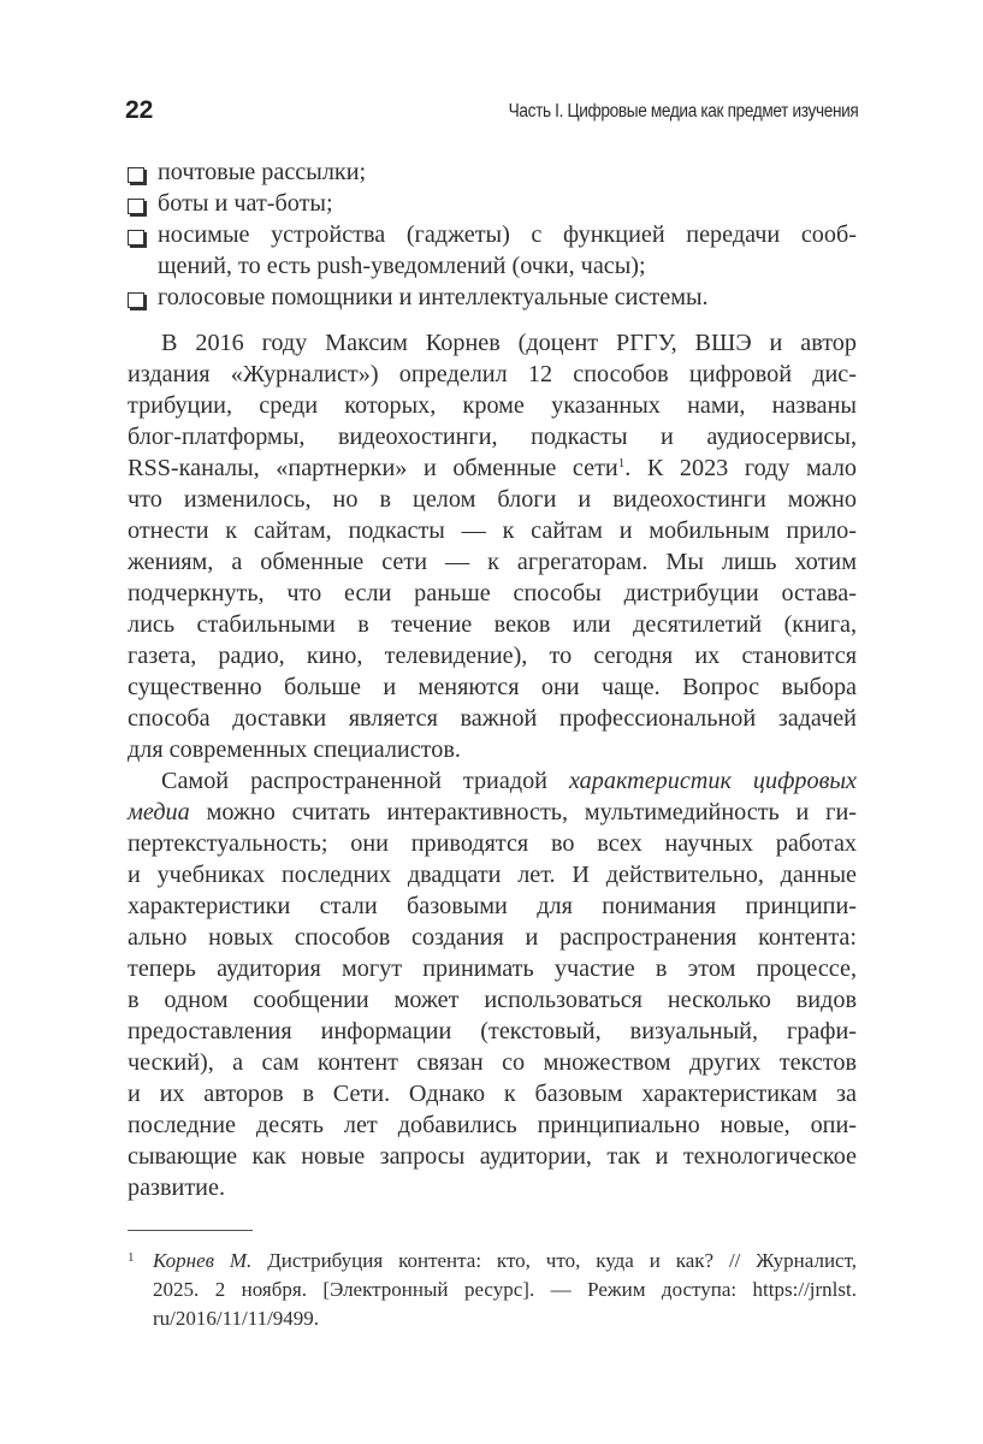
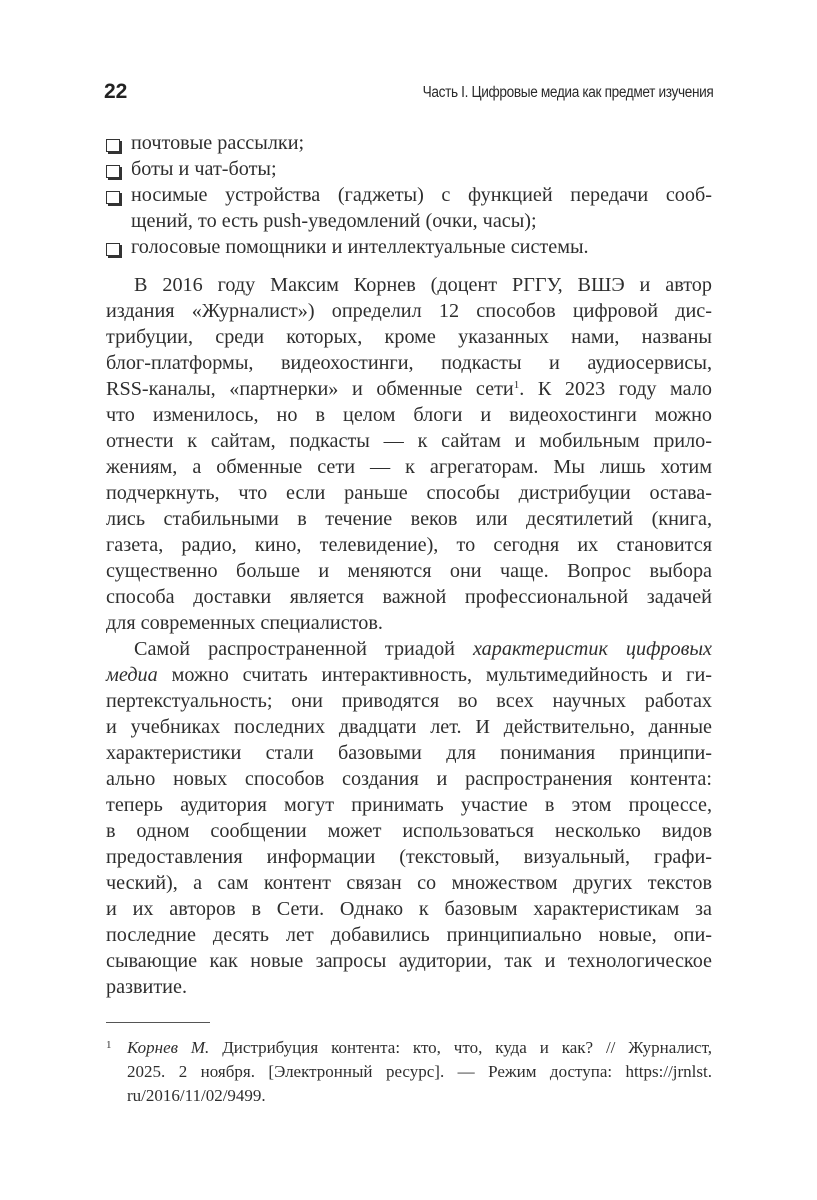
  22
  Часть I. Цифровые медиа как предмет изучения
  почтовые рассылки;
  боты и чат-боты;
  носимые устройства (гаджеты) с функцией передачи сооб-
  щений, то есть push-уведомлений (очки, часы);
  голосовые помощники и интеллектуальные системы.
  В 2016 году Максим Корнев (доцент РГГУ, ВШЭ и автор
  издания «Журналист») определил 12 способов цифровой дис-
  трибуции, среди которых, кроме указанных нами, названы
  блог-платформы, видеохостинги, подкасты и аудиосервисы,
  RSS-каналы, «партнерки» и обменные сети1. К 2023 году мало
  что изменилось, но в целом блоги и видеохостинги можно
  отнести к сайтам, подкасты — к сайтам и мобильным прило-
  жениям, а обменные сети — к агрегаторам. Мы лишь хотим
  подчеркнуть, что если раньше способы дистрибуции остава-
  лись стабильными в течение веков или десятилетий (книга,
  газета, радио, кино, телевидение), то сегодня их становится
  существенно больше и меняются они чаще. Вопрос выбора
  способа доставки является важной профессиональной задачей
  для современных специалистов.
  Самой распространенной триадой характеристик цифровых
  медиа можно считать интерактивность, мультимедийность и ги-
  пертекстуальность; они приводятся во всех научных работах
  и учебниках последних двадцати лет. И действительно, данные
  характеристики стали базовыми для понимания принципи-
  ально новых способов создания и распространения контента:
  теперь аудитория могут принимать участие в этом процессе,
  в одном сообщении может использоваться несколько видов
  предоставления информации (текстовый, визуальный, графи-
  ческий), а сам контент связан со множеством других текстов
  и их авторов в Сети. Однако к базовым характеристикам за
  последние десять лет добавились принципиально новые, опи-
  сывающие как новые запросы аудитории, так и технологическое
  развитие.
  1
  Корнев М. Дистрибуция контента: кто, что, куда и как? // Журналист,
  2025. 2 ноября. [Электронный ресурс]. — Режим доступа: https://jrnlst.
- ru/2016/11/11/9499.
+ ru/2016/11/02/9499.
